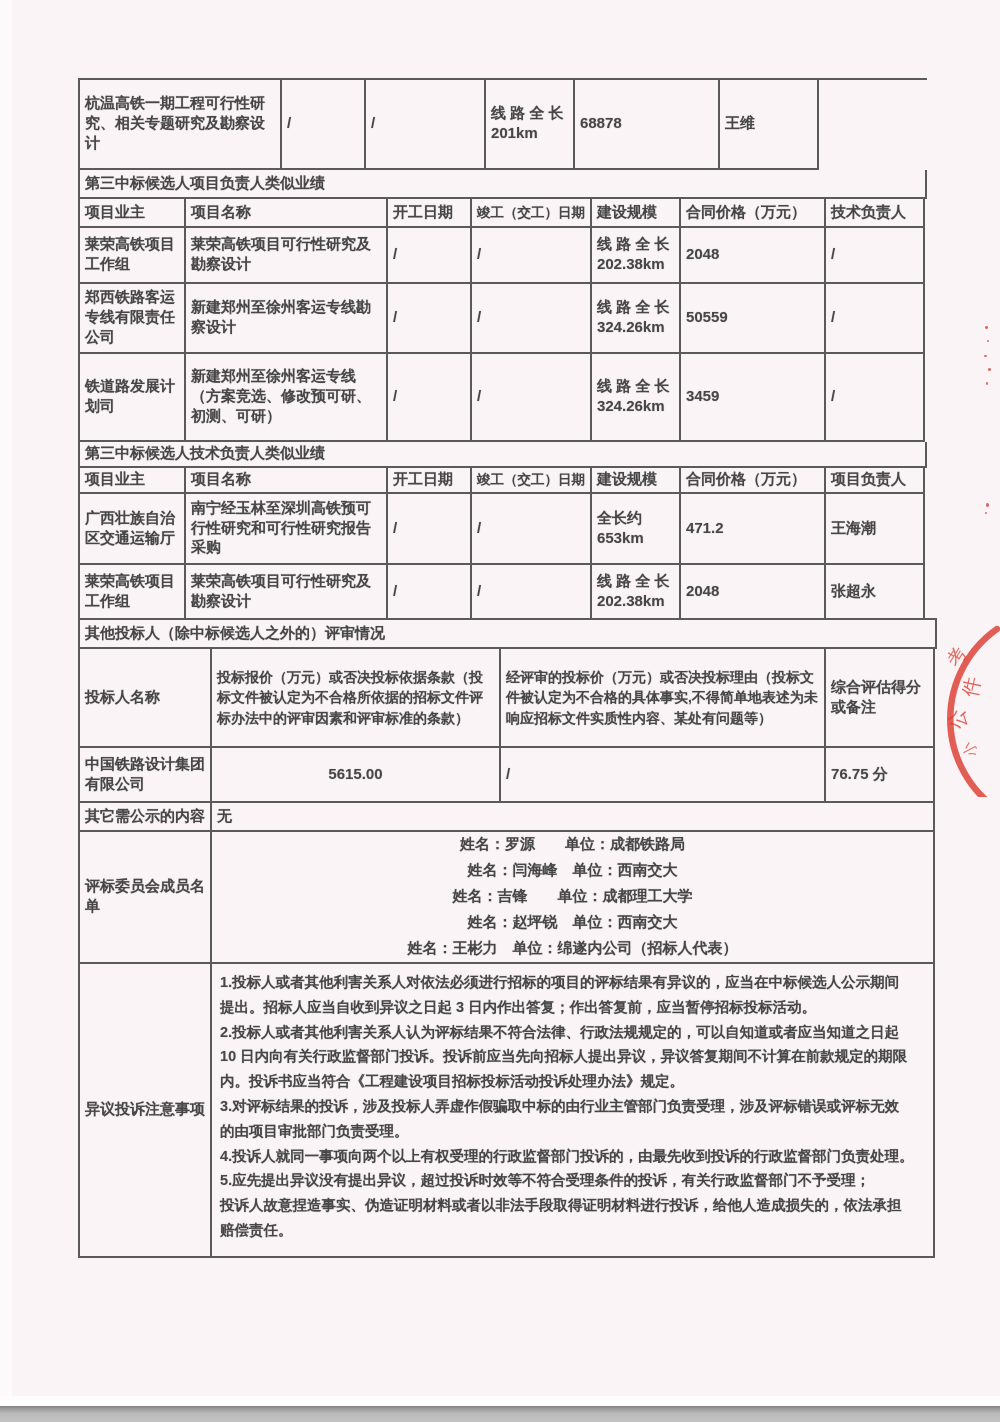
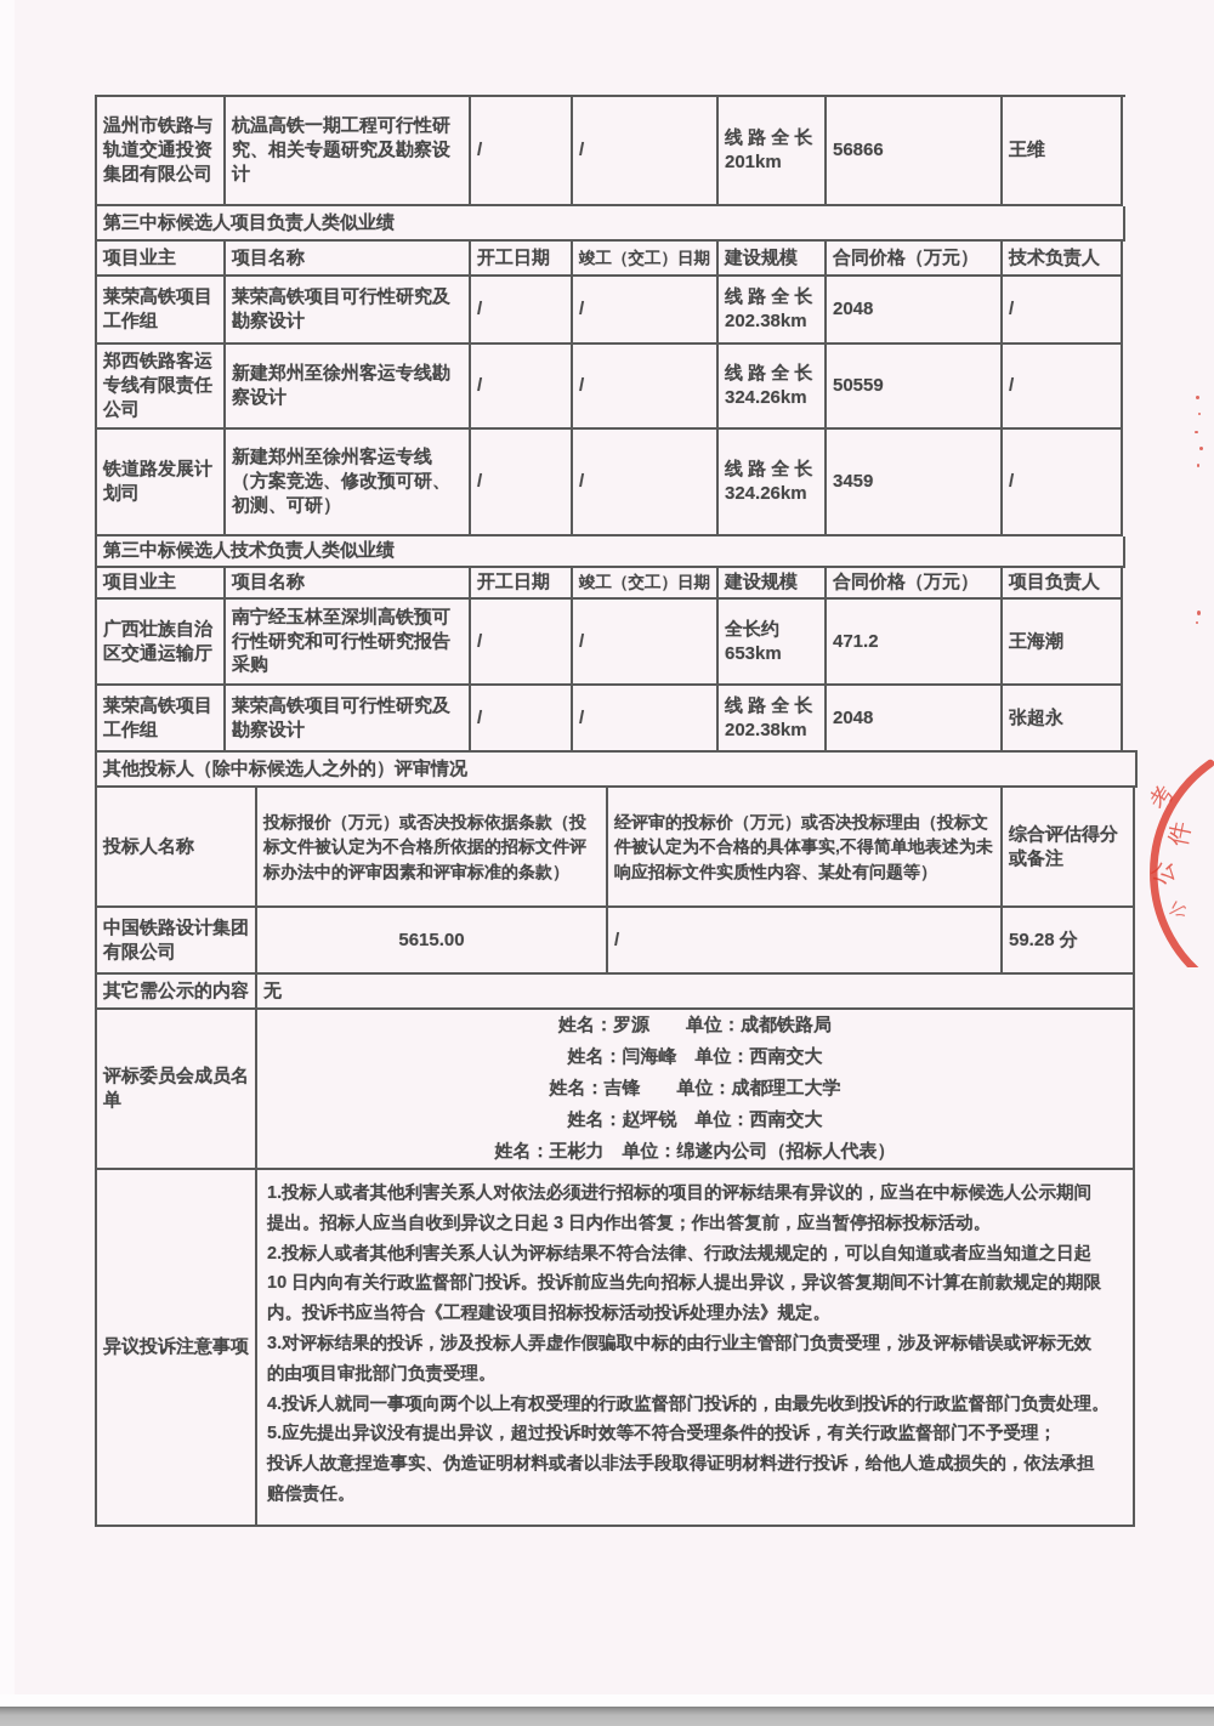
+ 温州市铁路与轨道交通投资集团有限公司
  杭温高铁一期工程可行性研究、相关专题研究及勘察设计
  /
  /
  线 路 全 长
  201km
- 68878
+ 56866
  王维
  第三中标候选人项目负责人类似业绩
  项目业主
  项目名称
  开工日期
  竣工（交工）日期
  建设规模
  合同价格（万元）
  技术负责人
  莱荣高铁项目工作组
  莱荣高铁项目可行性研究及勘察设计
  /
  /
  线 路 全 长
  202.38km
  2048
  /
  郑西铁路客运专线有限责任公司
  新建郑州至徐州客运专线勘察设计
  /
  /
  线 路 全 长
  324.26km
  50559
  /
  铁道路发展计划司
  新建郑州至徐州客运专线（方案竞选、修改预可研、初测、可研）
  /
  /
  线 路 全 长
  324.26km
  3459
  /
  第三中标候选人技术负责人类似业绩
  项目业主
  项目名称
  开工日期
  竣工（交工）日期
  建设规模
  合同价格（万元）
  项目负责人
  广西壮族自治区交通运输厅
  南宁经玉林至深圳高铁预可行性研究和可行性研究报告采购
  /
  /
  全长约
  653km
  471.2
  王海潮
  莱荣高铁项目工作组
  莱荣高铁项目可行性研究及勘察设计
  /
  /
  线 路 全 长
  202.38km
  2048
  张超永
  其他投标人（除中标候选人之外的）评审情况
  投标人名称
  投标报价（万元）或否决投标依据条款（投标文件被认定为不合格所依据的招标文件评标办法中的评审因素和评审标准的条款）
  经评审的投标价（万元）或否决投标理由（投标文件被认定为不合格的具体事实,不得简单地表述为未响应招标文件实质性内容、某处有问题等）
  综合评估得分或备注
  中国铁路设计集团有限公司
  5615.00
  /
- 76.75 分
+ 59.28 分
  其它需公示的内容
  无
  评标委员会成员名单
  姓名：罗源 单位：成都铁路局
  姓名：闫海峰 单位：西南交大
  姓名：吉锋 单位：成都理工大学
  姓名：赵坪锐 单位：西南交大
  姓名：王彬力 单位：绵遂内公司（招标人代表）
  异议投诉注意事项
  1.投标人或者其他利害关系人对依法必须进行招标的项目的评标结果有异议的，应当在中标候选人公示期间
  提出。招标人应当自收到异议之日起 3 日内作出答复；作出答复前，应当暂停招标投标活动。
  2.投标人或者其他利害关系人认为评标结果不符合法律、行政法规规定的，可以自知道或者应当知道之日起
  10 日内向有关行政监督部门投诉。投诉前应当先向招标人提出异议，异议答复期间不计算在前款规定的期限
  内。投诉书应当符合《工程建设项目招标投标活动投诉处理办法》规定。
  3.对评标结果的投诉，涉及投标人弄虚作假骗取中标的由行业主管部门负责受理，涉及评标错误或评标无效
  的由项目审批部门负责受理。
  4.投诉人就同一事项向两个以上有权受理的行政监督部门投诉的，由最先收到投诉的行政监督部门负责处理。
  5.应先提出异议没有提出异议，超过投诉时效等不符合受理条件的投诉，有关行政监督部门不予受理；
  投诉人故意捏造事实、伪造证明材料或者以非法手段取得证明材料进行投诉，给他人造成损失的，依法承担
  赔偿责任。
